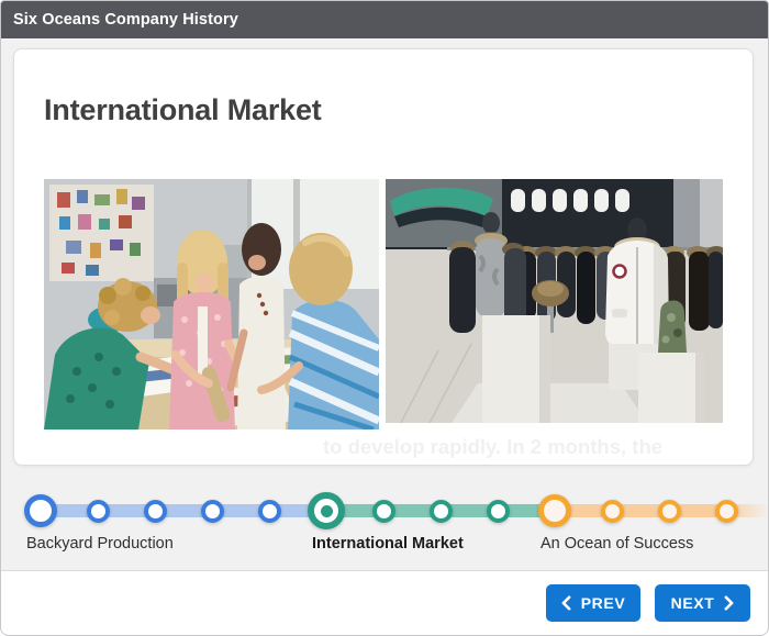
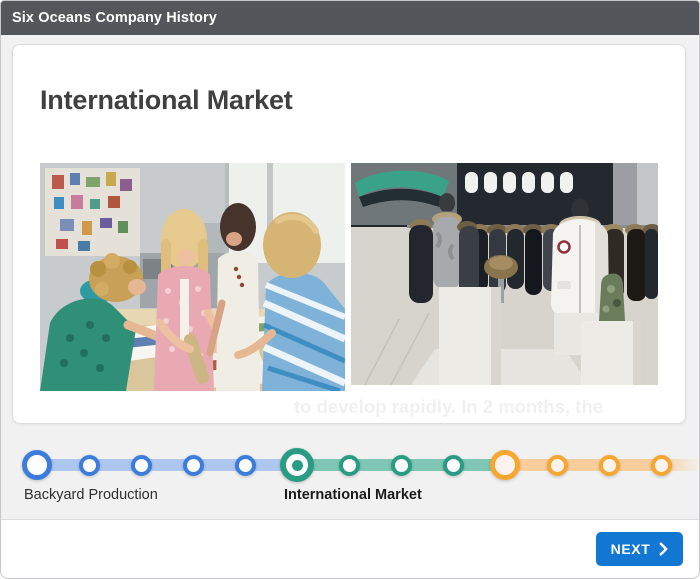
  Six Oceans Company History
  International Market
  Backyard Production
  International Market
- An Ocean of Success
- PREV
  NEXT
